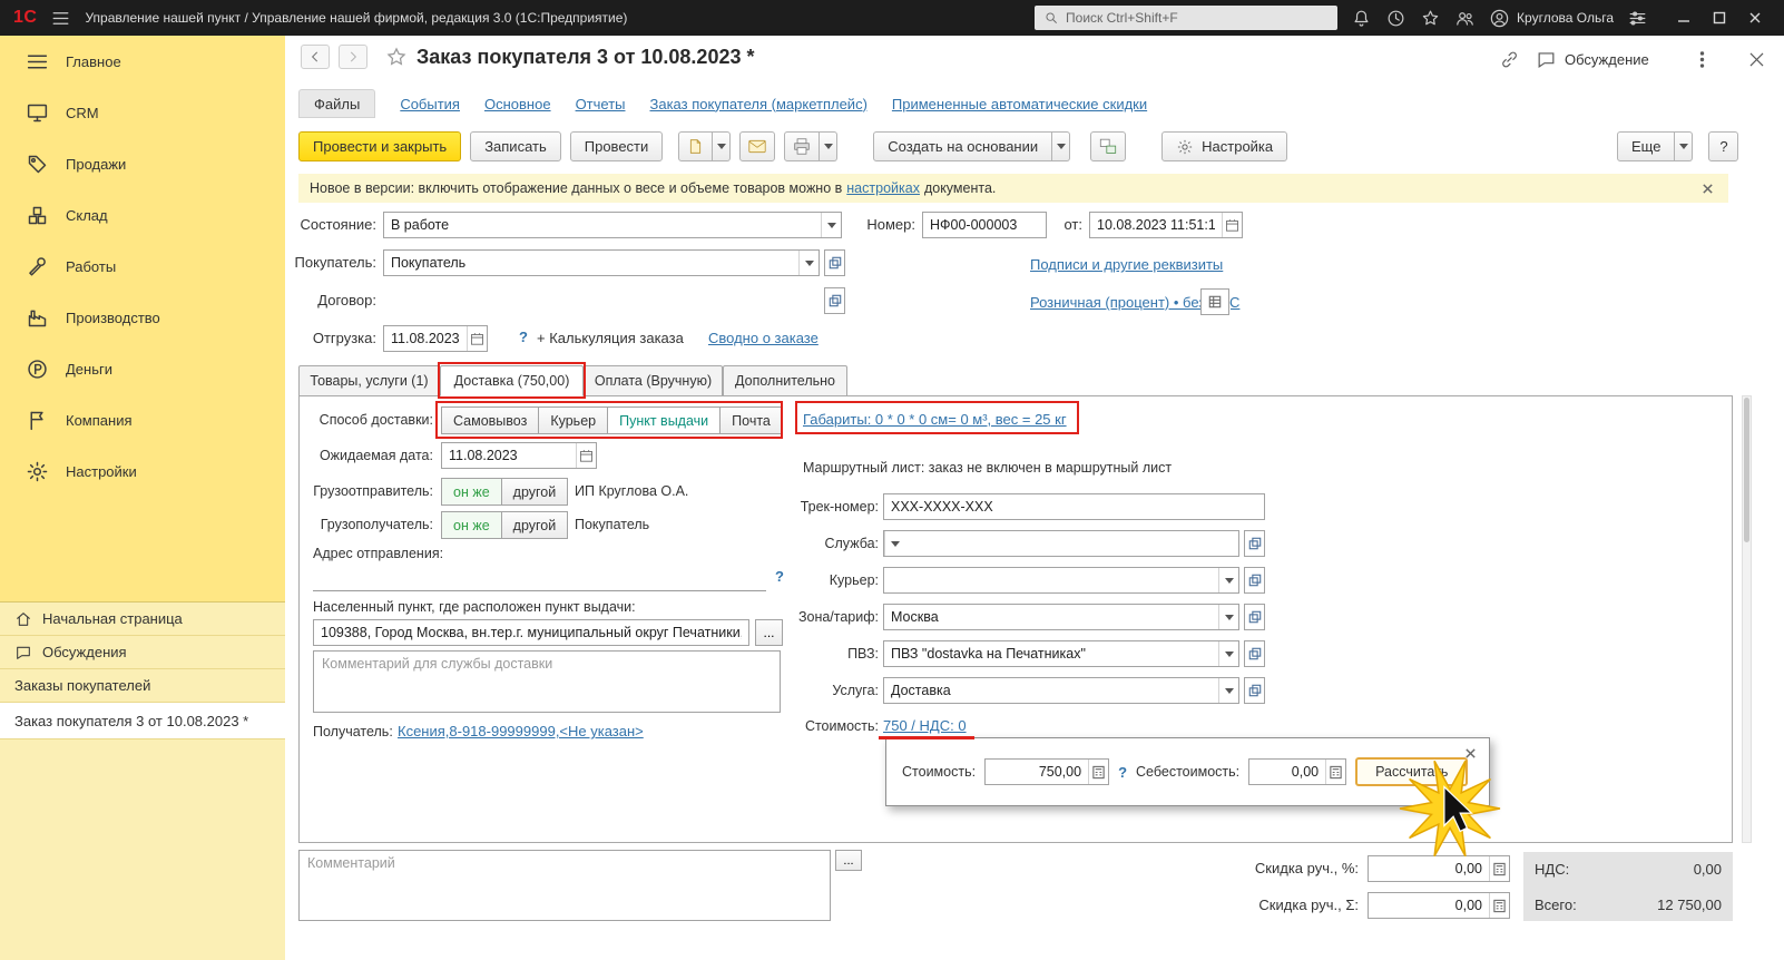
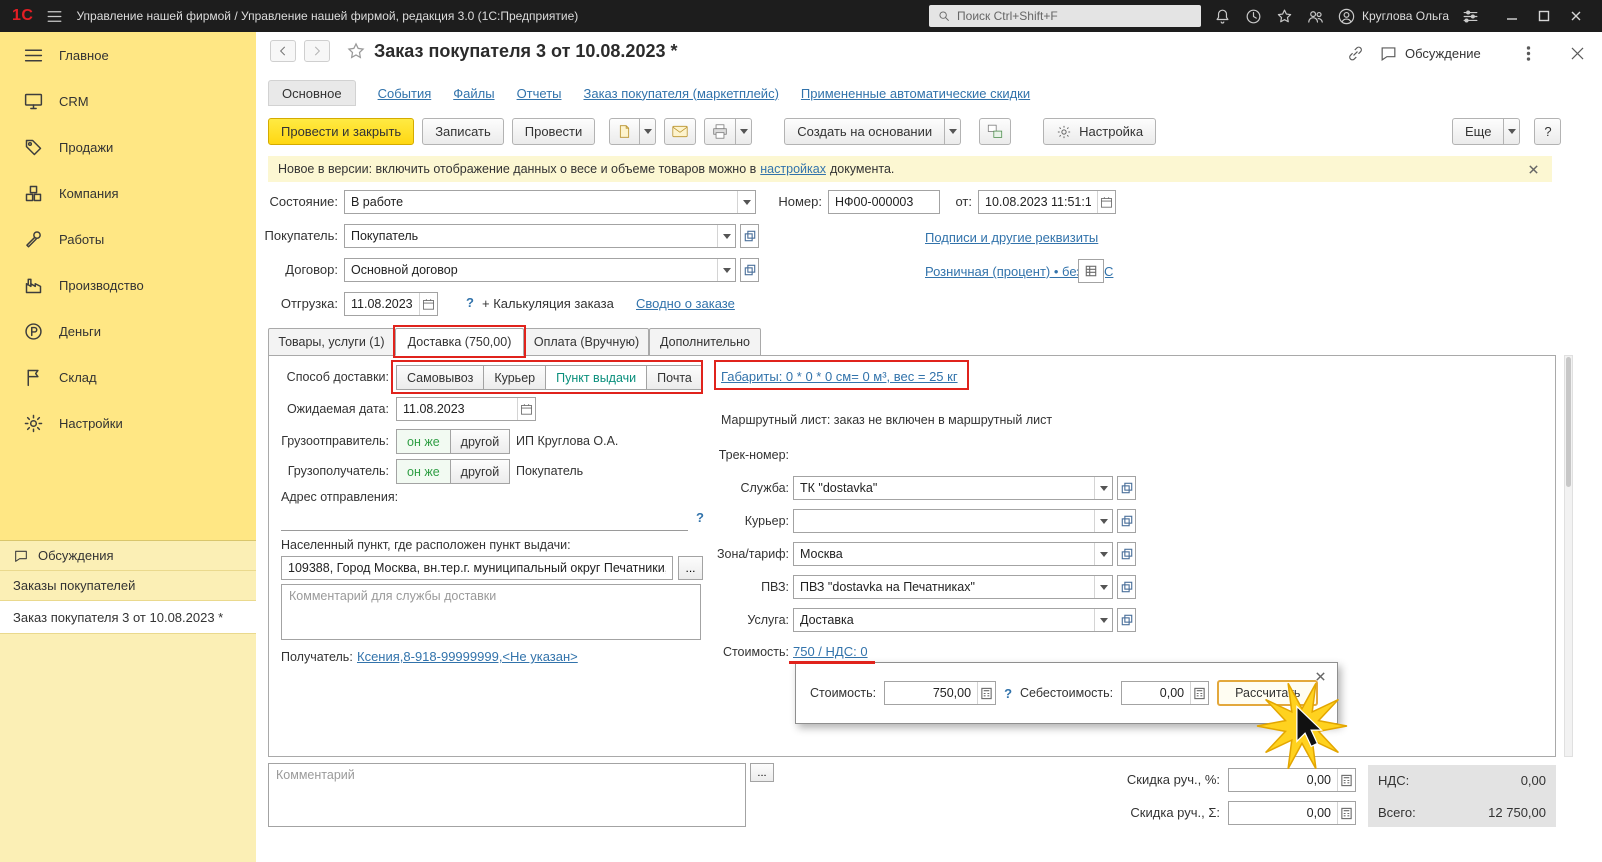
  1С
- Управление нашей пункт / Управление нашей фирмой, редакция 3.0 (1С:Предприятие)
+ Управление нашей фирмой / Управление нашей фирмой, редакция 3.0 (1С:Предприятие)
  Поиск Ctrl+Shift+F
  Круглова Ольга
  Главное
  CRM
  Продажи
- Склад
+ Компания
  Работы
  Производство
  Деньги
- Компания
+ Склад
  Настройки
- Начальная страница
  Обсуждения
  Заказы покупателей
  Заказ покупателя 3 от 10.08.2023 *
  Заказ покупателя 3 от 10.08.2023 *
  Обсуждение
- Файлы
+ Основное
  События
- Основное
+ Файлы
  Отчеты
  Заказ покупателя (маркетплейс)
  Примененные автоматические скидки
  Провести и закрыть
  Записать
  Провести
  Создать на основании
  Настройка
  Еще
  ?
  Новое в версии: включить отображение данных о весе и объеме товаров можно в
  настройках
  документа.
  Состояние:
  В работе
  Номер:
  НФ00-000003
  от:
  10.08.2023 11:51:1
  Покупатель:
  Покупатель
  Подписи и другие реквизиты
  Договор:
+ Основной договор
  Розничная (процент) • беС
  Отгрузка:
  11.08.2023
  ?
  + Калькуляция заказа
  Сводно о заказе
  Товары, услуги (1)
  Доставка (750,00)
  Оплата (Вручную)
  Дополнительно
  Способ доставки:
  Самовывоз
  Курьер
  Пункт выдачи
  Почта
  Габариты: 0 * 0 * 0 см= 0 м³, вес = 25 кг
  Ожидаемая дата:
  11.08.2023
  Маршрутный лист: заказ не включен в маршрутный лист
  Грузоотправитель:
  он же
  другой
  ИП Круглова О.А.
  Грузополучатель:
  он же
  другой
  Покупатель
  Адрес отправления:
  ?
  Населенный пункт, где расположен пункт выдачи:
  109388, Город Москва, вн.тер.г. муниципальный округ Печатники
  ...
  Комментарий для службы доставки
  Получатель:
  Ксения,8-918-99999999,<Не указан>
  Трек-номер:
- XXX-XXXX-XXX
  Служба:
+ ТК "dostavka"
  Курьер:
  Зона/тариф:
  Москва
  ПВЗ:
  ПВЗ "dostavka на Печатниках"
  Услуга:
  Доставка
  Стоимость:
  750 / НДС: 0
  Стоимость:
  750,00
  ?
  Себестоимость:
  0,00
  Рассчитаь
  Комментарий
  ...
  Скидка руч., %:
  0,00
  Скидка руч., Σ:
  0,00
  НДС:
  0,00
  Всего:
  12 750,00
